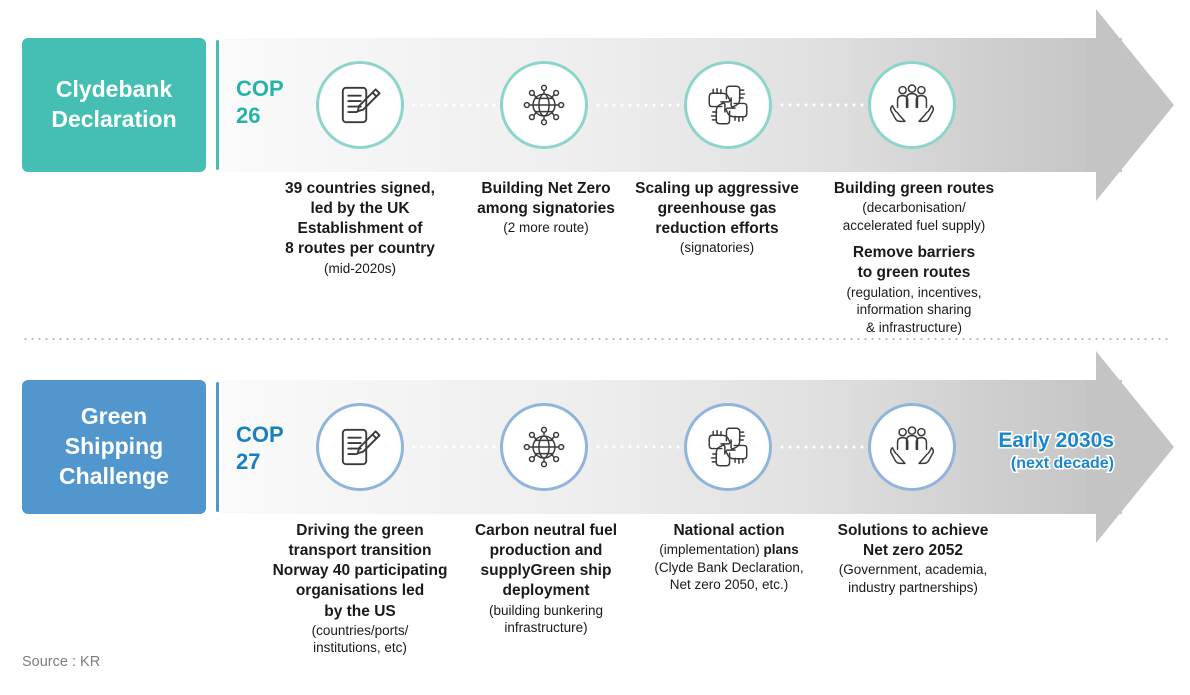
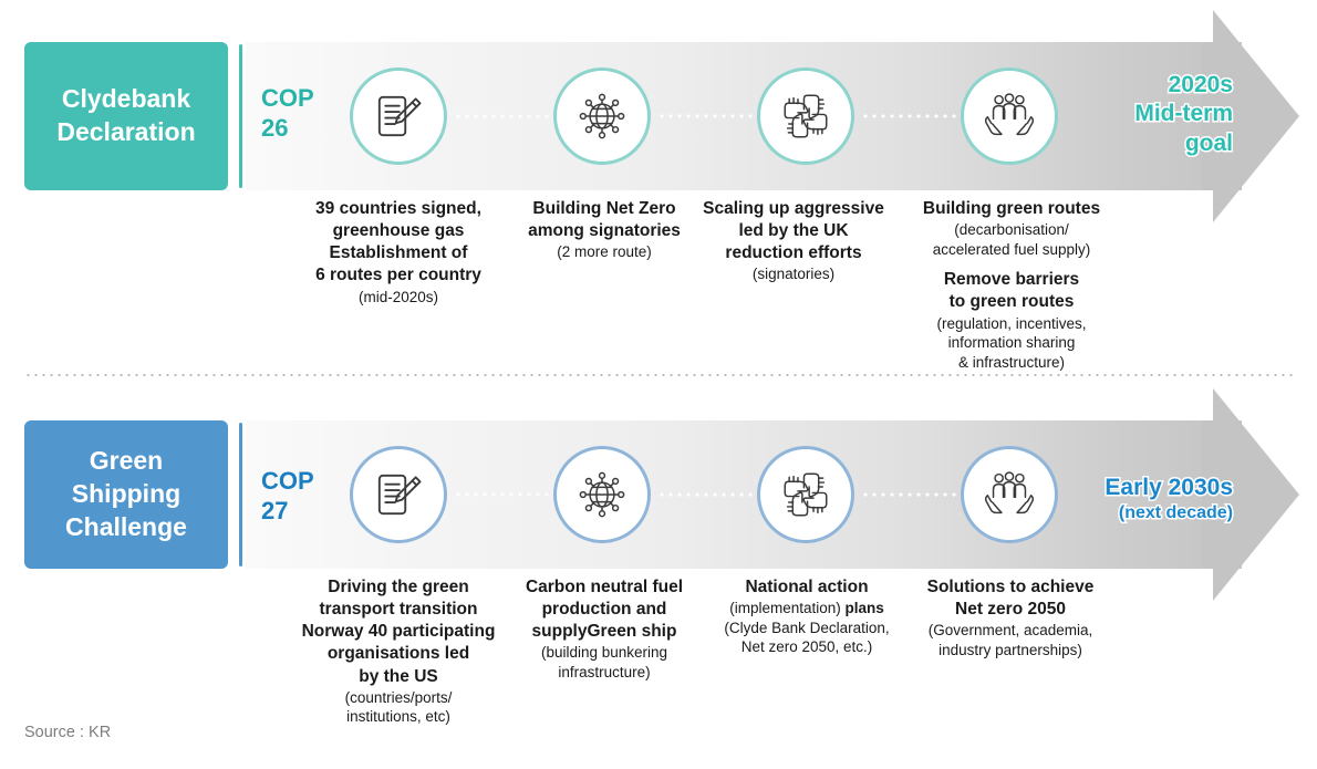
  Clydebank
  Declaration
  COP
  26
+ 2020s
+ Mid-term
+ goal
  39 countries signed,
- led by the UK
+ greenhouse gas
  Establishment of
- 8 routes per country
+ 6 routes per country
  (mid-2020s)
  Building Net Zero
  among signatories
  (2 more route)
  Scaling up aggressive
- greenhouse gas
+ led by the UK
  reduction efforts
  (signatories)
  Building green routes
  (decarbonisation/
  accelerated fuel supply)
  Remove barriers
  to green routes
  (regulation, incentives,
  information sharing
  & infrastructure)
  Green
  Shipping
  Challenge
  COP
  27
  Early 2030s
  (next decade)
  Driving the green
  transport transition
  Norway 40 participating
  organisations led
  by the US
  (countries/ports/
  institutions, etc)
  Carbon neutral fuel
  production and
  supplyGreen ship
- deployment
  (building bunkering
  infrastructure)
  National action
  (implementation) plans
  (Clyde Bank Declaration,
  Net zero 2050, etc.)
  Solutions to achieve
- Net zero 2052
+ Net zero 2050
  (Government, academia,
  industry partnerships)
  Source : KR
